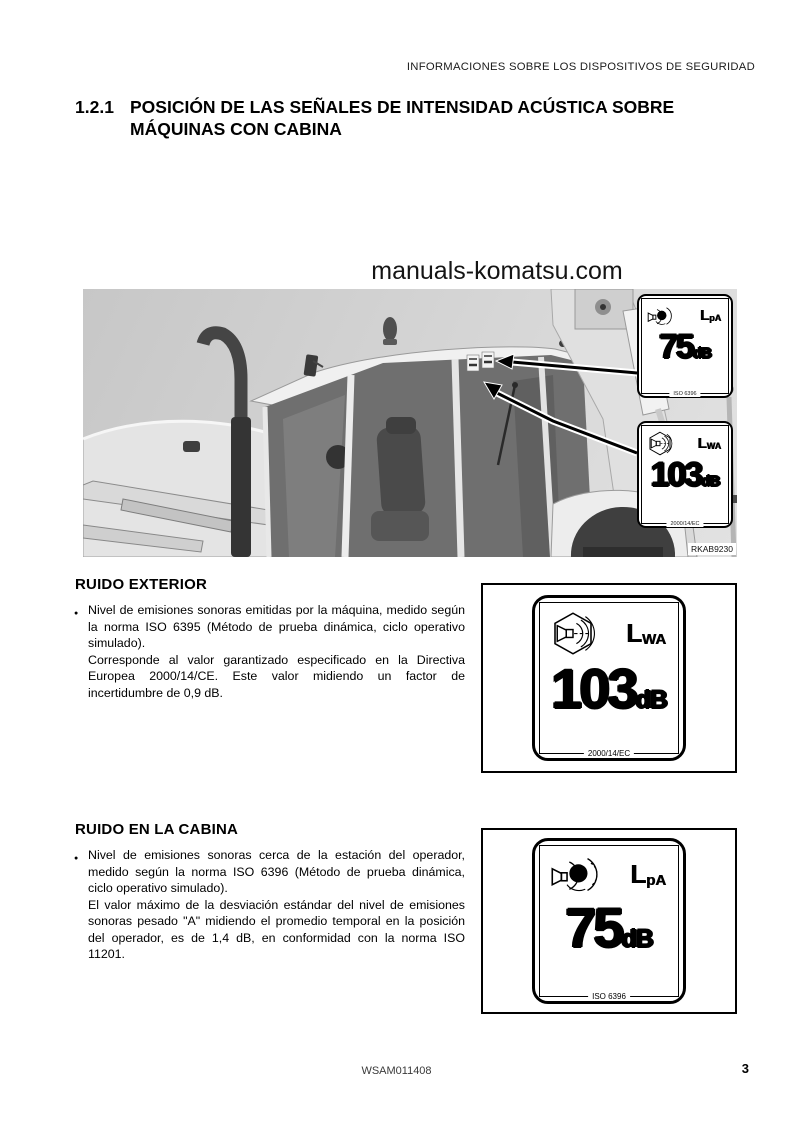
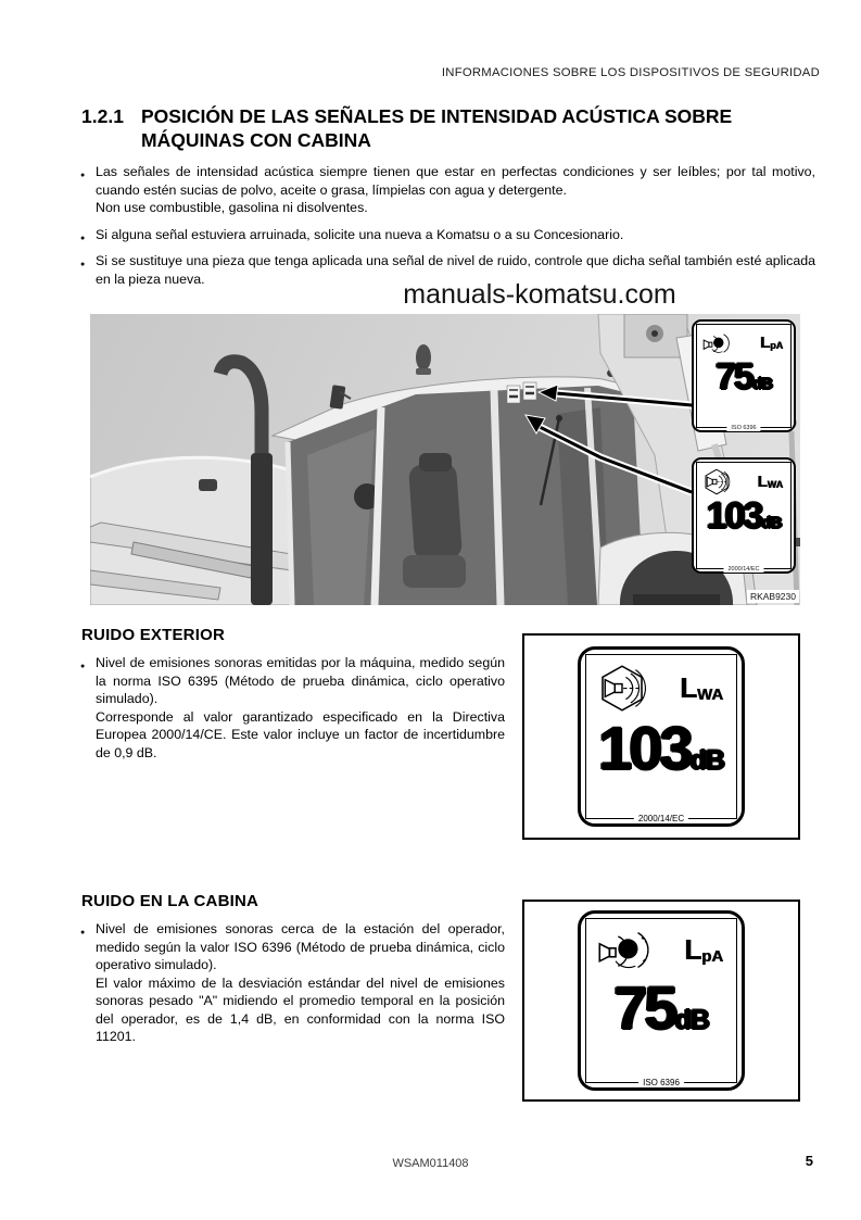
  INFORMACIONES SOBRE LOS DISPOSITIVOS DE SEGURIDAD
  1.2.1
  POSICIÓN DE LAS SEÑALES DE INTENSIDAD ACÚSTICA SOBRE
  MÁQUINAS CON CABINA
+ Las señales de intensidad acústica siempre tienen que estar en perfectas condiciones y ser leíbles; por tal motivo, cuando estén sucias de polvo, aceite o grasa, límpielas con agua y detergente.
+ Non use combustible, gasolina ni disolventes.
+ Si alguna señal estuviera arruinada, solicite una nueva a Komatsu o a su Concesionario.
+ Si se sustituye una pieza que tenga aplicada una señal de nivel de ruido, controle que dicha señal también esté aplicada en la pieza nueva.
  manuals-komatsu.com
  LpA
  75dB
  LWA
  103dB
  RKAB9230
  RUIDO EXTERIOR
  Nivel de emisiones sonoras emitidas por la máquina, medido según la norma ISO 6395 (Método de prueba dinámica, ciclo operativo simulado).
- Corresponde al valor garantizado especificado en la Directiva Europea 2000/14/CE. Este valor midiendo un factor de incertidumbre de 0,9 dB.
+ Corresponde al valor garantizado especificado en la Directiva Europea 2000/14/CE. Este valor incluye un factor de incertidumbre de 0,9 dB.
  LWA
  103dB
  2000/14/EC
  RUIDO EN LA CABINA
- Nivel de emisiones sonoras cerca de la estación del operador, medido según la norma ISO 6396 (Método de prueba dinámica, ciclo operativo simulado).
+ Nivel de emisiones sonoras cerca de la estación del operador, medido según la valor ISO 6396 (Método de prueba dinámica, ciclo operativo simulado).
  El valor máximo de la desviación estándar del nivel de emisiones sonoras pesado "A" midiendo el promedio temporal en la posición del operador, es de 1,4 dB, en conformidad con la norma ISO 11201.
  LpA
  75dB
  ISO 6396
  WSAM011408
- 3
+ 5
